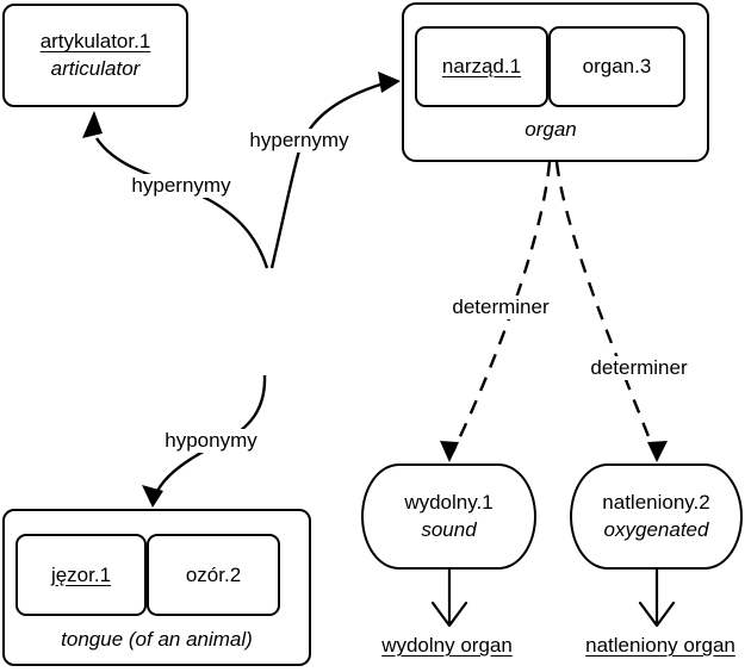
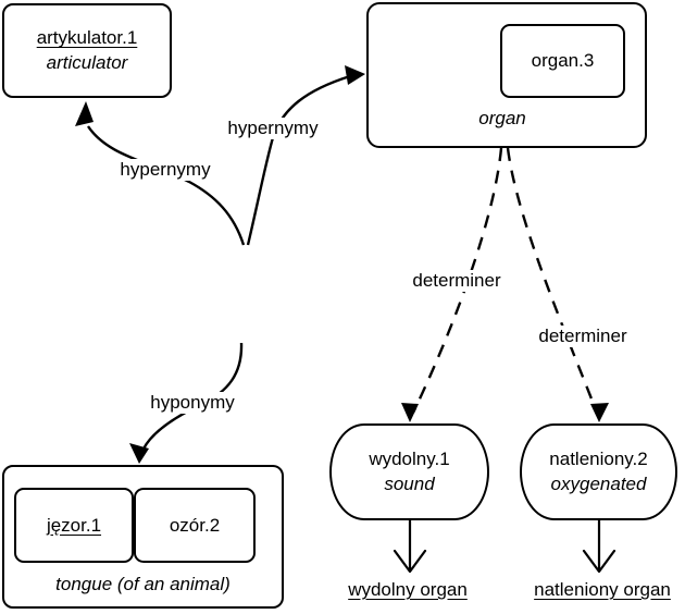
  artykulator.1
  articulator
- narząd.1
  organ.3
  organ
  jęzor.1
  ozór.2
  tongue (of an animal)
  wydolny.1
  sound
  natleniony.2
  oxygenated
  hypernymy
  hypernymy
  hyponymy
  determiner
  determiner
  wydolny organ
  natleniony organ
